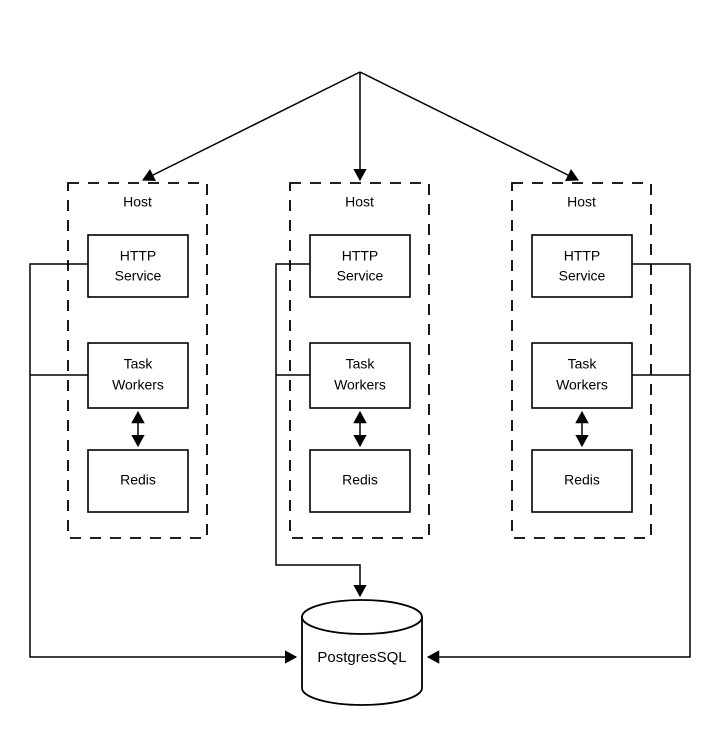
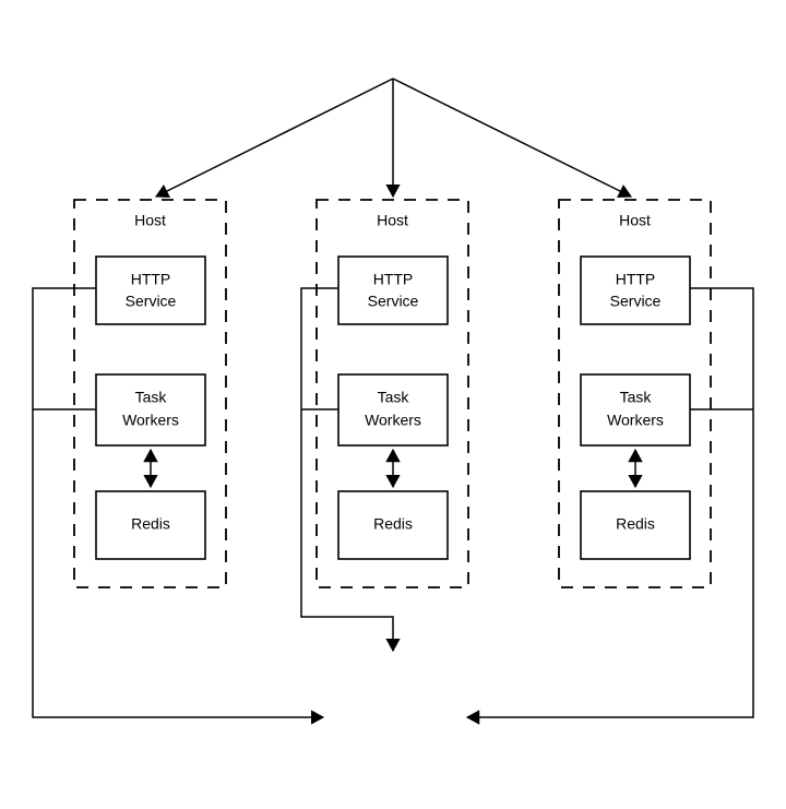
  Host
  HTTP
  Service
  Task
  Workers
  Redis
  Host
  HTTP
  Service
  Task
  Workers
  Redis
  Host
  HTTP
  Service
  Task
  Workers
  Redis
- PostgresSQL
